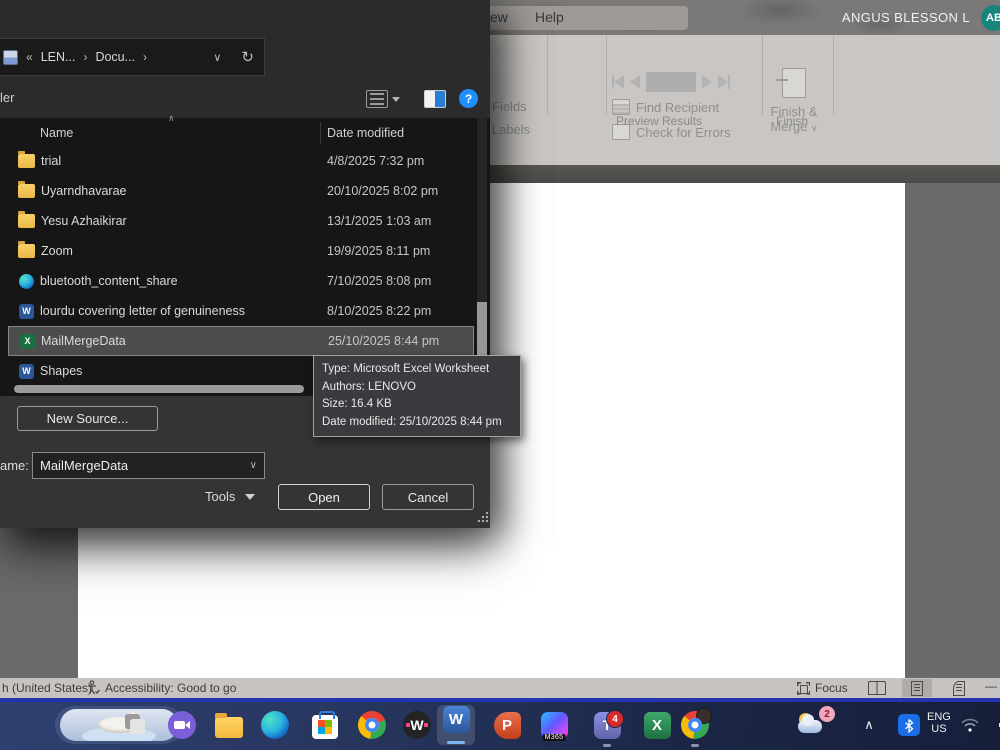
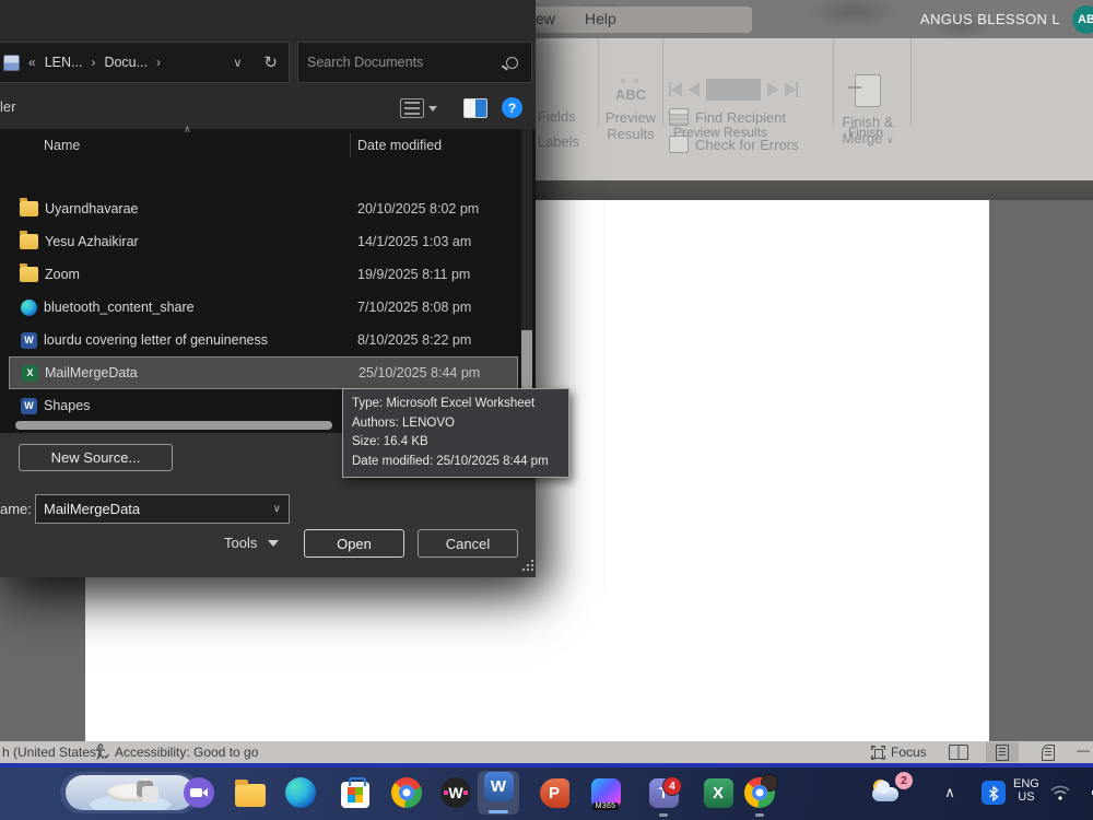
  ANGUS BLESSON L
  AB
  ew
  Help
  Fields
  Labels
+ « »
+ ABC
+ Preview
+ Results
  Find Recipient
  Check for Errors
  Finish &
  Merge ∨
  Preview Results
  Finish
  h (United States)
  Accessibility: Good to go
  Focus
  —
  W
  W
  P
  T
  4
  X
  2
  ∧
  ENG
  US
  «
  LEN...
  ›
  Docu...
  ›
  ∨
  ↻
+ Search Documents
  ler
  ?
  ∧
  Name
  Date modified
- trial
- 4/8/2025 7:32 pm
  Uyarndhavarae
  20/10/2025 8:02 pm
  Yesu Azhaikirar
- 13/1/2025 1:03 am
+ 14/1/2025 1:03 am
  Zoom
  19/9/2025 8:11 pm
  bluetooth_content_share
  7/10/2025 8:08 pm
  W
  lourdu covering letter of genuineness
  8/10/2025 8:22 pm
  X
  MailMergeData
  25/10/2025 8:44 pm
  W
  Shapes
  New Source...
  ame:
  MailMergeData
  ∨
  Tools
  Open
  Cancel
  Type: Microsoft Excel Worksheet
  Authors: LENOVO
  Size: 16.4 KB
  Date modified: 25/10/2025 8:44 pm
